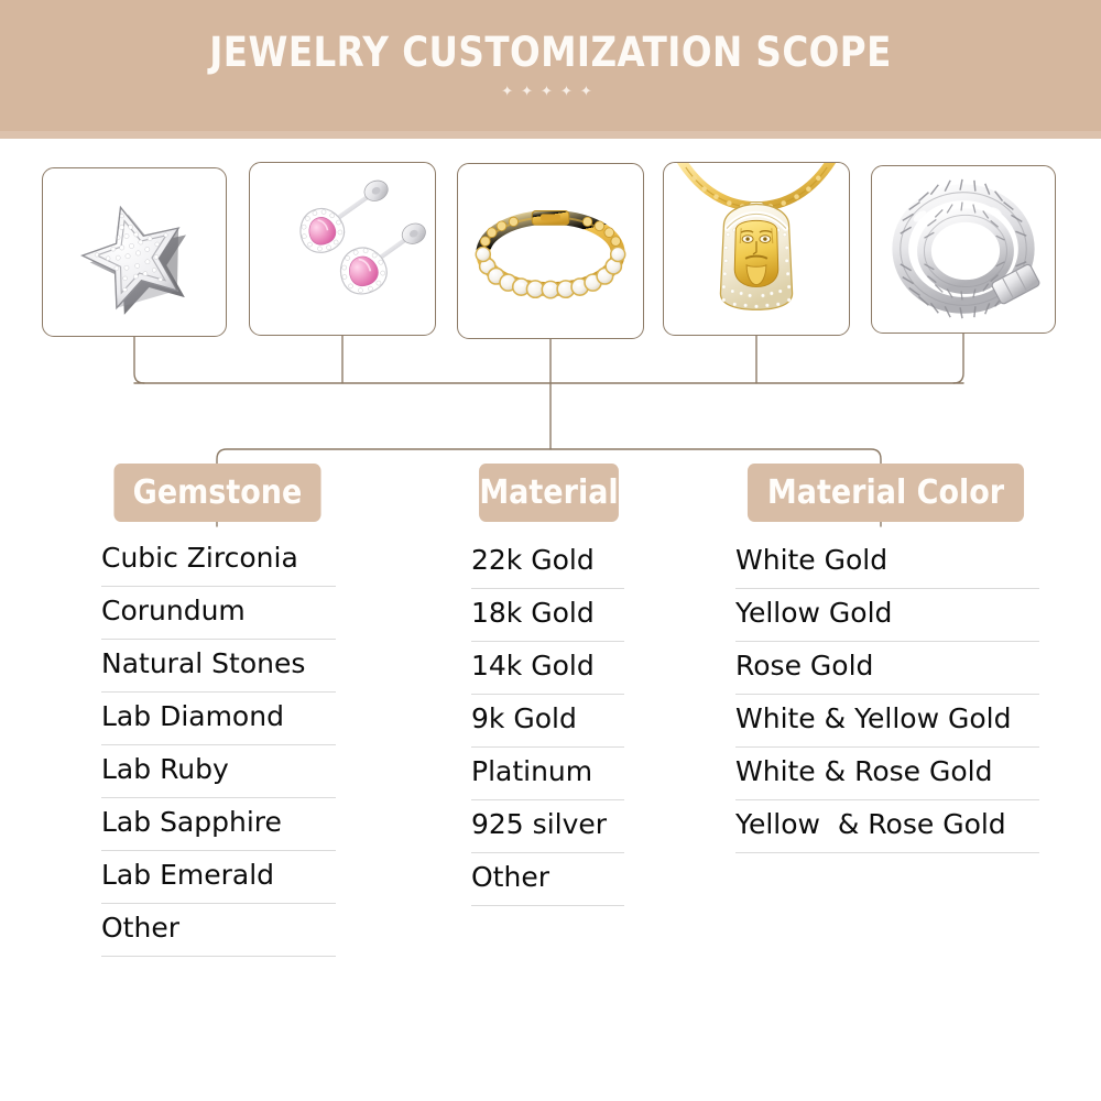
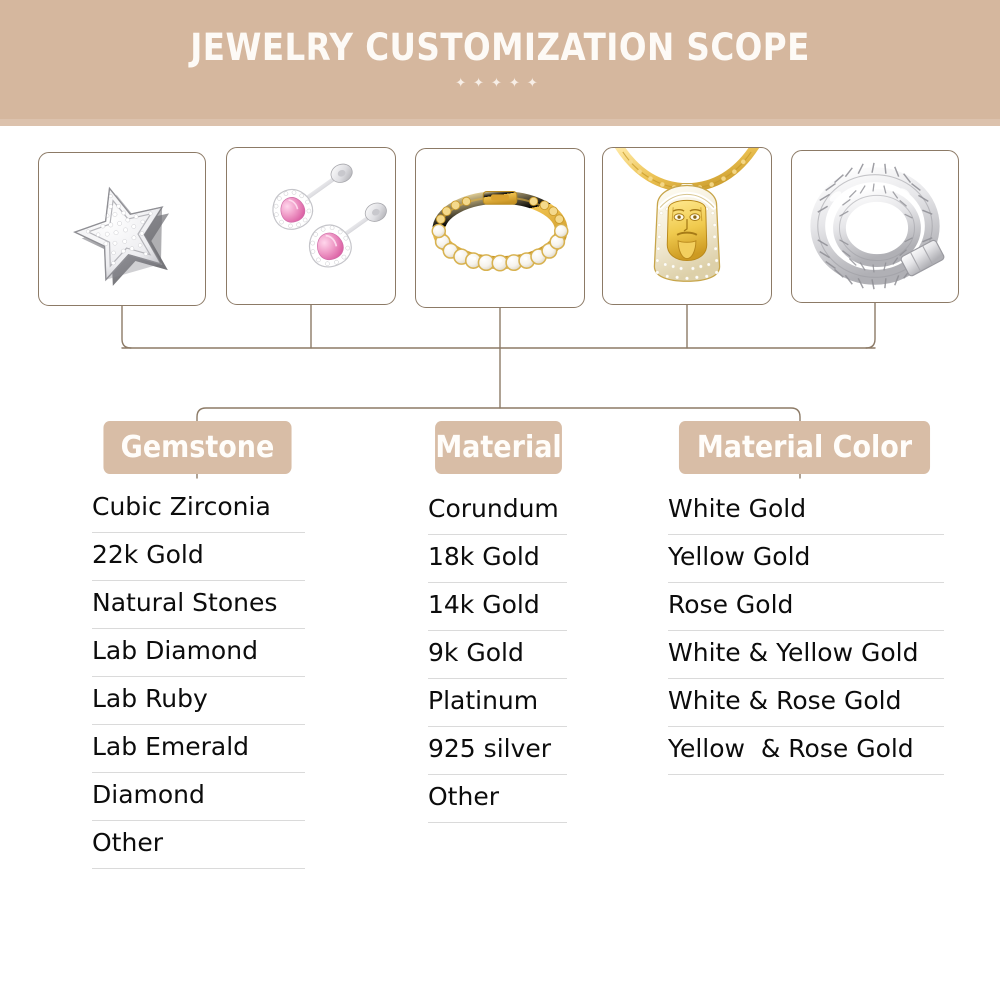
  JEWELRY CUSTOMIZATION SCOPE
  ✦✦✦✦✦
  Gemstone
  Material
  Material Color
  Cubic Zirconia
- Corundum
+ 22k Gold
  Natural Stones
  Lab Diamond
  Lab Ruby
- Lab Sapphire
  Lab Emerald
+ Diamond
  Other
- 22k Gold
+ Corundum
  18k Gold
  14k Gold
  9k Gold
  Platinum
  925 silver
  Other
  White Gold
  Yellow Gold
  Rose Gold
  White & Yellow Gold
  White & Rose Gold
  Yellow & Rose Gold
